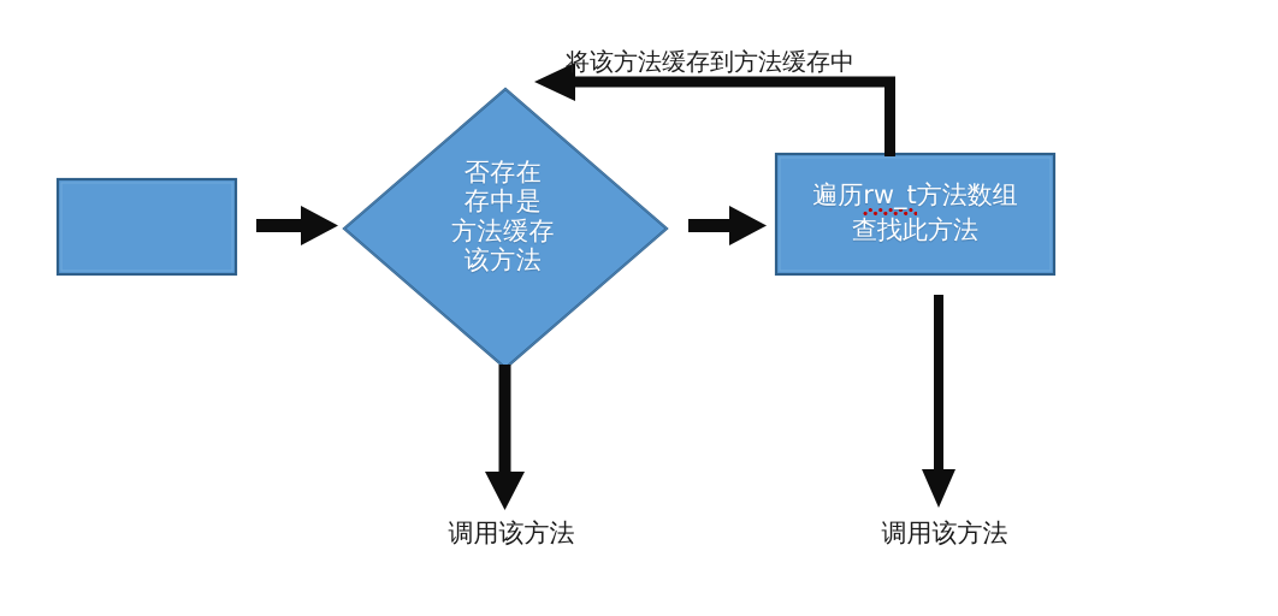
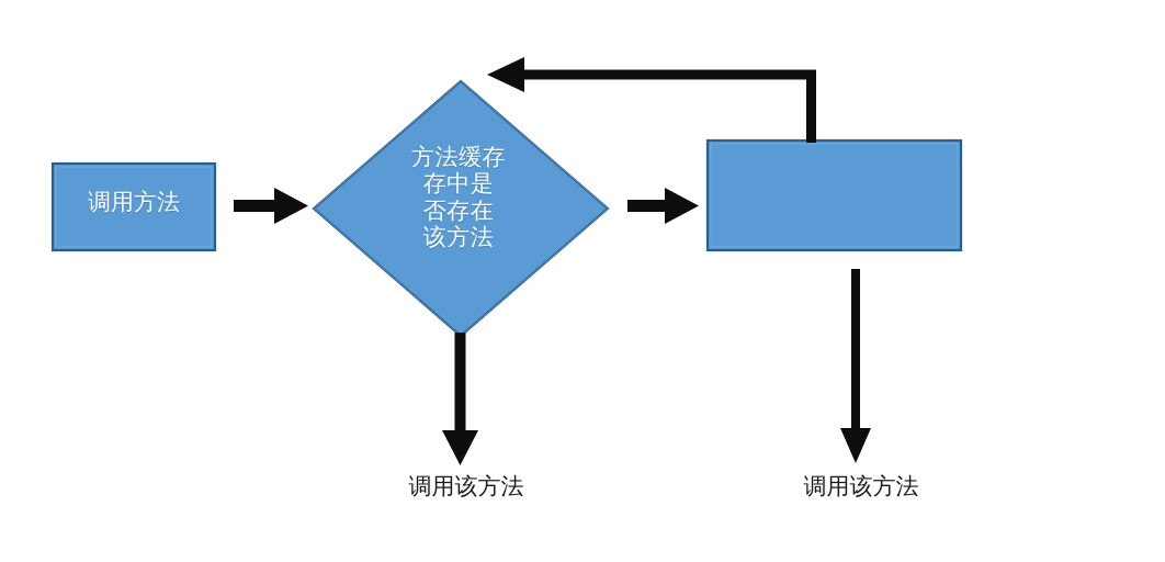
+ 调用方法
- 否存在
+ 方法缓存
  存中是
- 方法缓存
+ 否存在
  该方法
- 遍历rw_t方法数组
- 查找此方法
- 将该方法缓存到方法缓存中
  调用该方法
  调用该方法
